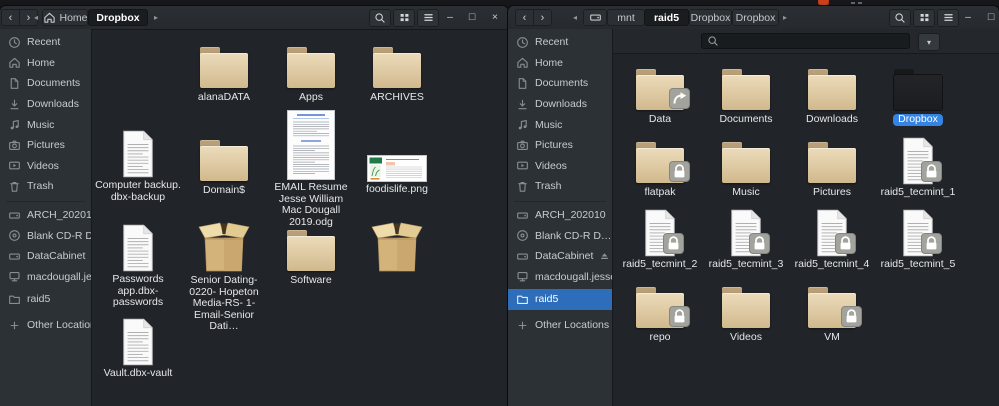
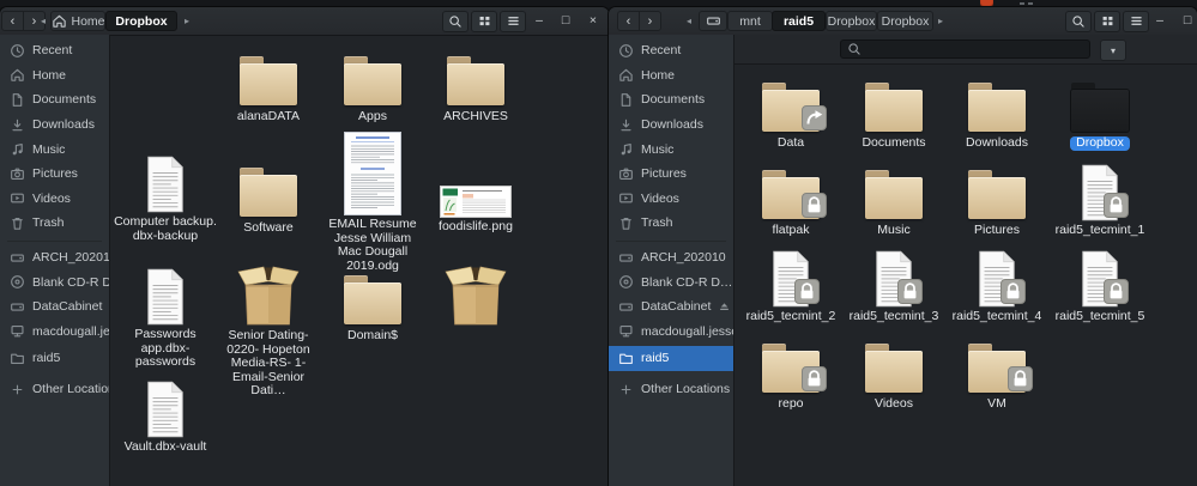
  ‹
  ›
  ◂
  Home
  Dropbox
  ▸
  –
  □
  ×
  Recent
  Home
  Documents
  Downloads
  Music
  Pictures
  Videos
  Trash
  ARCH_20201
  Blank CD-R D
  DataCabinet
  macdougall.je
  raid5
  Other Locatio
  alanaDATA
  Apps
  ARCHIVES
  Computer backup. dbx-backup
- Domain$
+ Software
  EMAIL Resume Jesse William Mac Dougall 2019.odg
  foodislife.png
  Passwords app.dbx- passwords
  Senior Dating-0220- Hopeton Media-RS- 1-Email-Senior Dati…
- Software
+ Domain$
  Vault.dbx-vault
  ‹
  ›
  ◂
  mnt
  raid5
  Dropbox
  Dropbox
  ▸
  –
  □
  Recent
  Home
  Documents
  Downloads
  Music
  Pictures
  Videos
  Trash
  ARCH_202010
  Blank CD-R D…
  DataCabinet
  macdougall.jess
  raid5
  Other Locations
  ▾
  Data
  Documents
  Downloads
  Dropbox
  flatpak
  Music
  Pictures
  raid5_tecmint_1
  raid5_tecmint_2
  raid5_tecmint_3
  raid5_tecmint_4
  raid5_tecmint_5
  repo
  Videos
  VM
